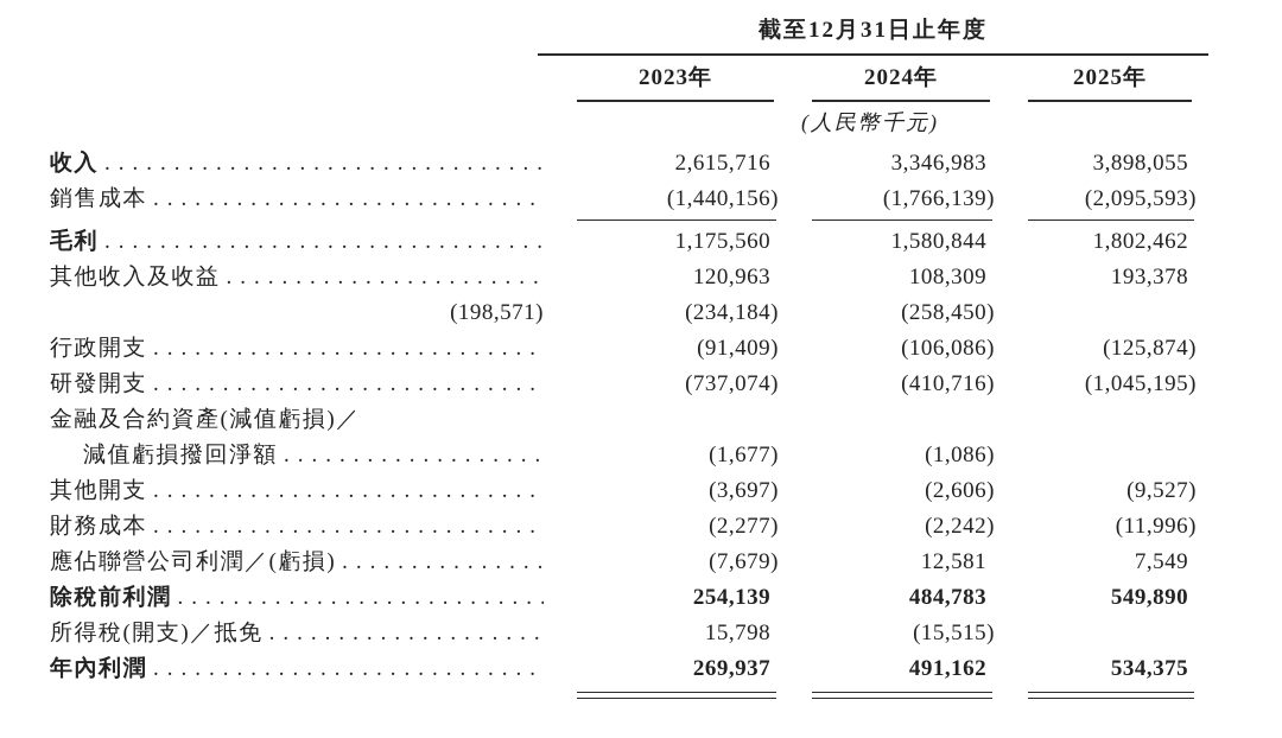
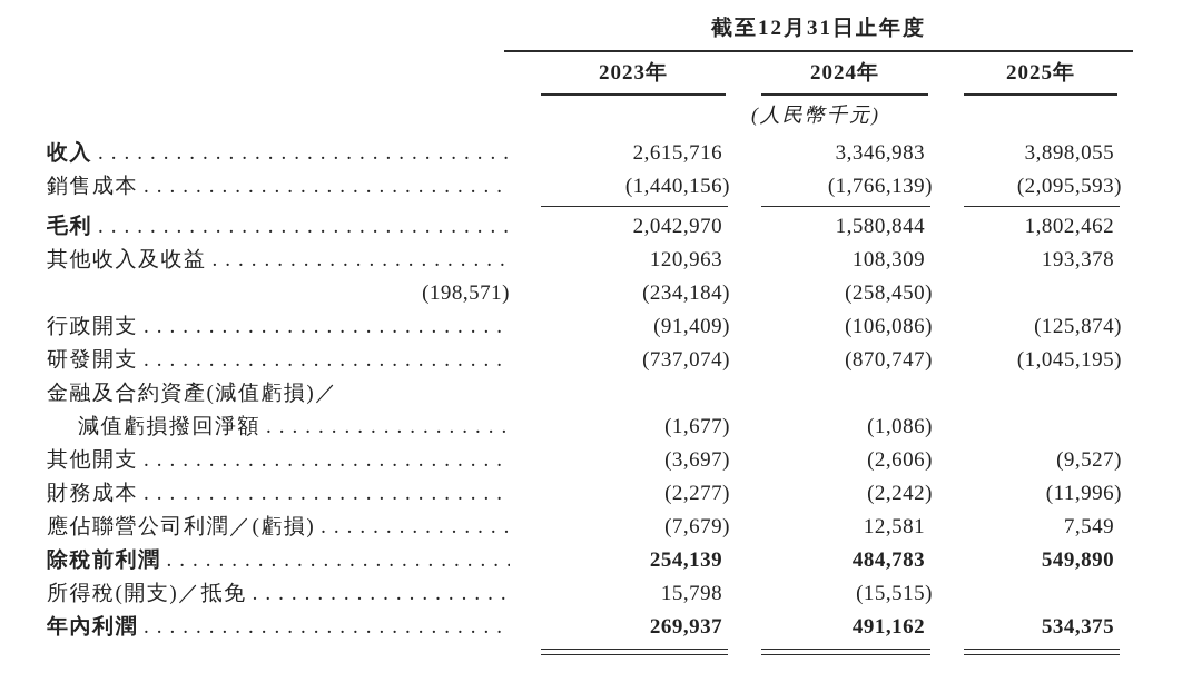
  截至12月31日止年度
  2023年
  2024年
  2025年
  (人民幣千元)
  收入
  2,615,716
  3,346,983
  3,898,055
  銷售成本
  (1,440,156)
  (1,766,139)
  (2,095,593)
  毛利
- 1,175,560
+ 2,042,970
  1,580,844
  1,802,462
  其他收入及收益
  120,963
  108,309
  193,378
  (198,571)
  (234,184)
  (258,450)
  行政開支
  (91,409)
  (106,086)
  (125,874)
  研發開支
  (737,074)
- (410,716)
+ (870,747)
  (1,045,195)
  金融及合約資產(減值虧損)／
  減值虧損撥回淨額
  (1,677)
  (1,086)
  其他開支
  (3,697)
  (2,606)
  (9,527)
  財務成本
  (2,277)
  (2,242)
  (11,996)
  應佔聯營公司利潤／(虧損)
  (7,679)
  12,581
  7,549
  除稅前利潤
  254,139
  484,783
  549,890
  所得稅(開支)／抵免
  15,798
  (15,515)
  年內利潤
  269,937
  491,162
  534,375
